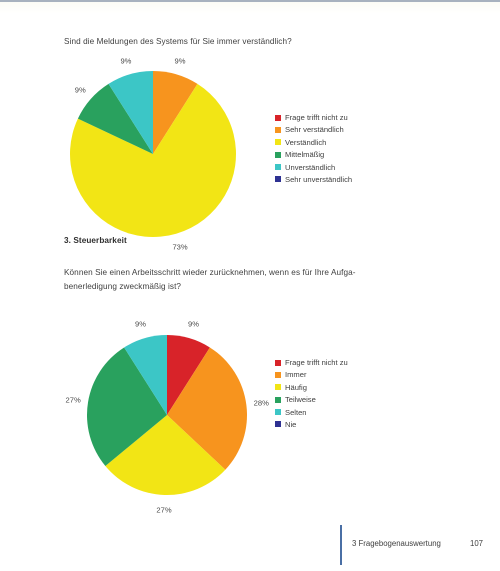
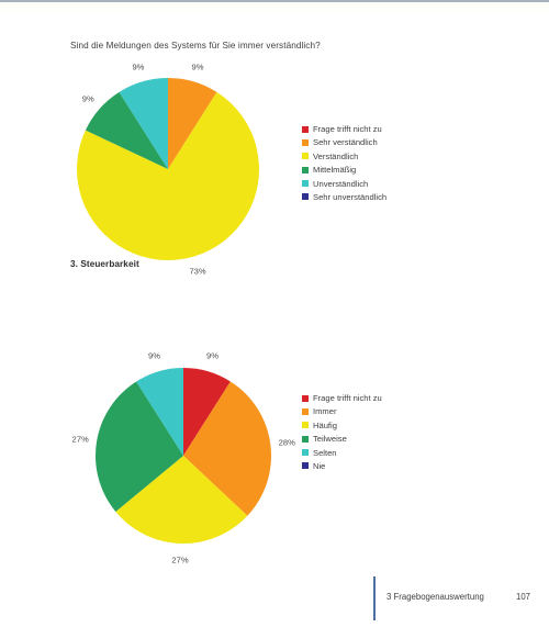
  Sind die Meldungen des Systems für Sie immer verständlich?
  Frage trifft nicht zu
  Sehr verständlich
  Verständlich
  Mittelmäßig
  Unverständlich
  Sehr unverständlich
  9%
  73%
  9%
  9%
  3. Steuerbarkeit
- Können Sie einen Arbeitsschritt wieder zurücknehmen, wenn es für Ihre Aufga-
- benerledigung zweckmäßig ist?
  Frage trifft nicht zu
  Immer
  Häufig
  Teilweise
  Selten
  Nie
  9%
  28%
  27%
  27%
  9%
  3 Fragebogenauswertung
  107
